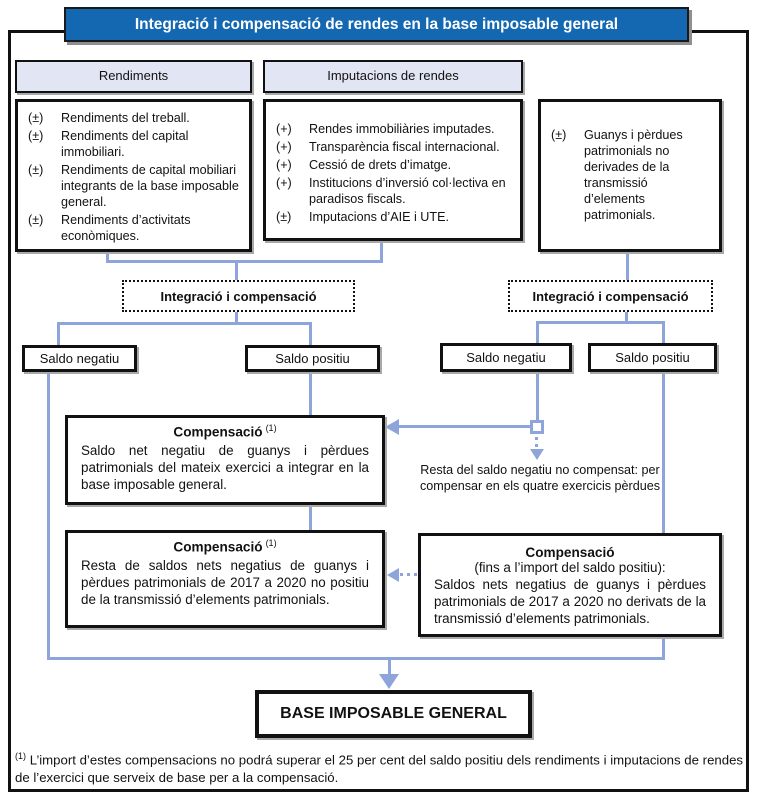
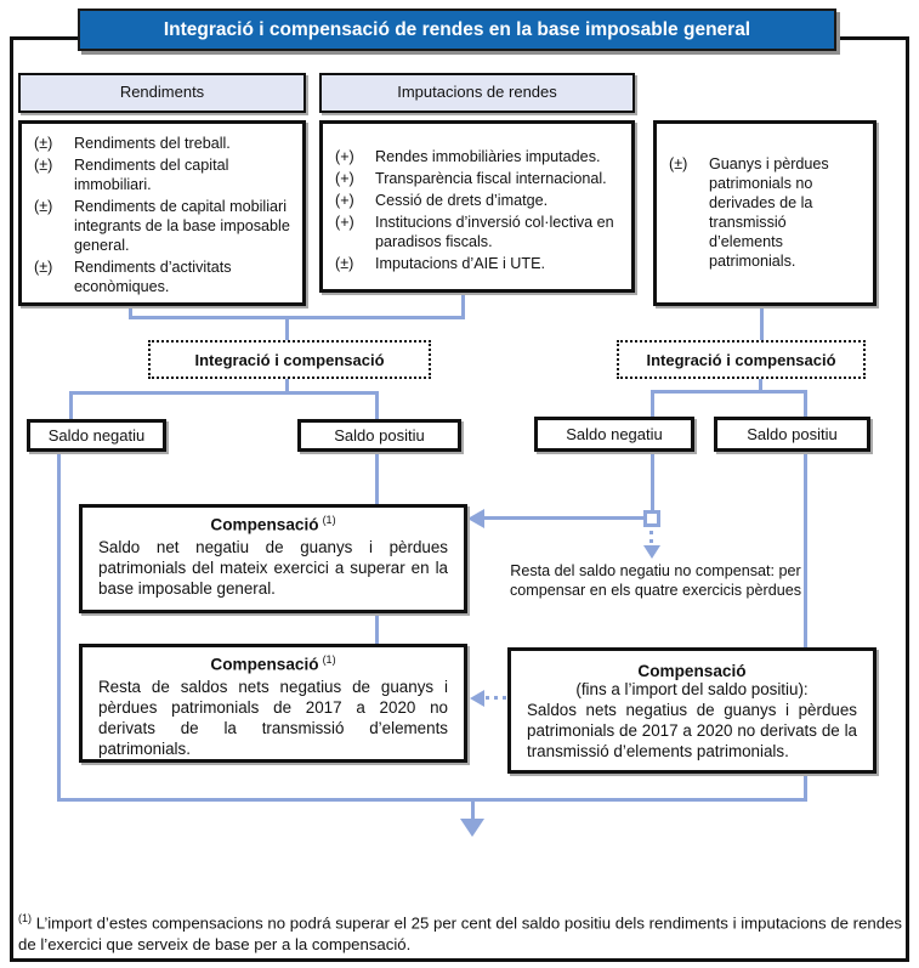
  Integració i compensació de rendes en la base imposable general
  Rendiments
  Imputacions de rendes
  (±)
  Rendiments del treball.
  (±)
  Rendiments del capital immobiliari.
  (±)
  Rendiments de capital mobiliari integrants de la base imposable general.
  (±)
  Rendiments d’activitats econòmiques.
  (+)
  Rendes immobiliàries imputades.
  (+)
  Transparència fiscal internacional.
  (+)
  Cessió de drets d’imatge.
  (+)
  Institucions d’inversió col·lectiva en paradisos fiscals.
  (±)
  Imputacions d’AIE i UTE.
  (±)
  Guanys i pèrdues patrimonials no derivades de la transmissió d’elements patrimonials.
  Integració i compensació
  Integració i compensació
  Saldo negatiu
  Saldo positiu
  Saldo negatiu
  Saldo positiu
  Resta del saldo negatiu no compensat: per compensar en els quatre exercicis pèrdues
  Compensació (1)
- Saldo net negatiu de guanys i pèrdues patrimonials del mateix exercici a integrar en la base imposable general.
+ Saldo net negatiu de guanys i pèrdues patrimonials del mateix exercici a superar en la base imposable general.
  Compensació (1)
- Resta de saldos nets negatius de guanys i pèrdues patrimonials de 2017 a 2020 no positiu de la transmissió d’elements patrimonials.
+ Resta de saldos nets negatius de guanys i pèrdues patrimonials de 2017 a 2020 no derivats de la transmissió d’elements patrimonials.
  Compensació
  (fins a l’import del saldo positiu):
  Saldos nets negatius de guanys i pèrdues patrimonials de 2017 a 2020 no derivats de la transmissió d’elements patrimonials.
- BASE IMPOSABLE GENERAL
  (1) L’import d’estes compensacions no podrá superar el 25 per cent del saldo positiu dels rendiments i imputacions de rendes de l’exercici que serveix de base per a la compensació.
